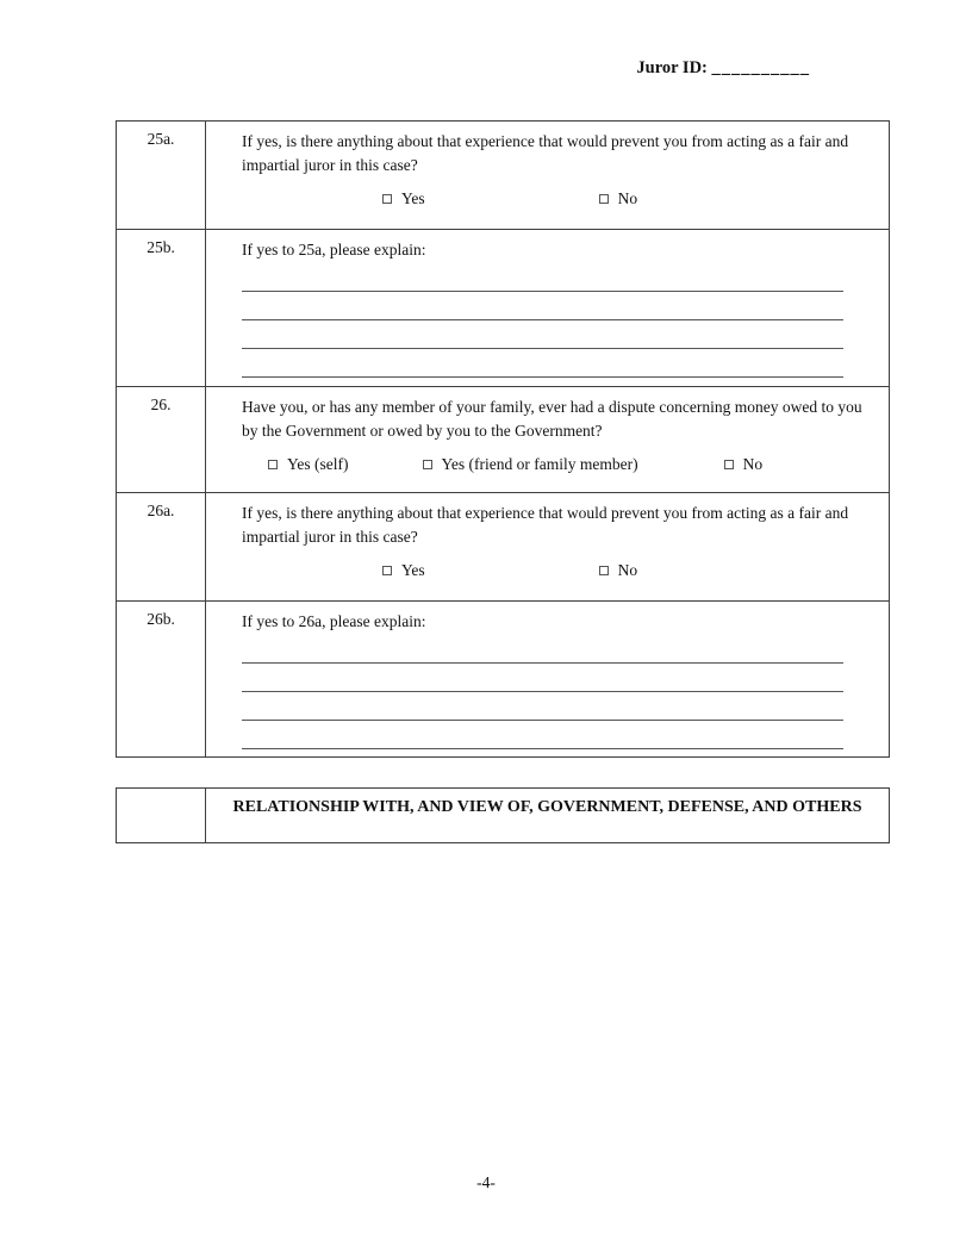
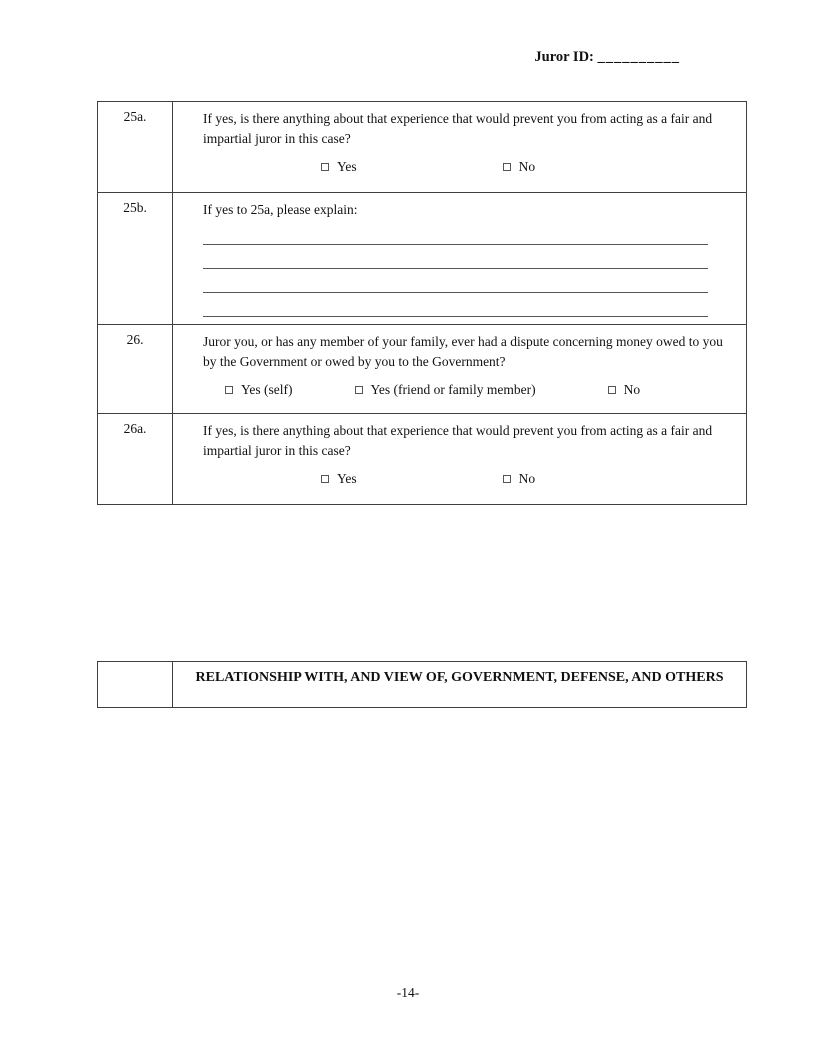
  Juror ID: __________
  25a.	If yes, is there anything about that experience that would prevent you from acting as a fair and impartial juror in this case? Yes No
  25b.	If yes to 25a, please explain:
- 26.	Have you, or has any member of your family, ever had a dispute concerning money owed to you by the Government or owed by you to the Government? Yes (self) Yes (friend or family member) No
+ 26.	Juror you, or has any member of your family, ever had a dispute concerning money owed to you by the Government or owed by you to the Government? Yes (self) Yes (friend or family member) No
  26a.	If yes, is there anything about that experience that would prevent you from acting as a fair and impartial juror in this case? Yes No
- 26b.	If yes to 26a, please explain:
  	RELATIONSHIP WITH, AND VIEW OF, GOVERNMENT, DEFENSE, AND OTHERS
- -4-
+ -14-
